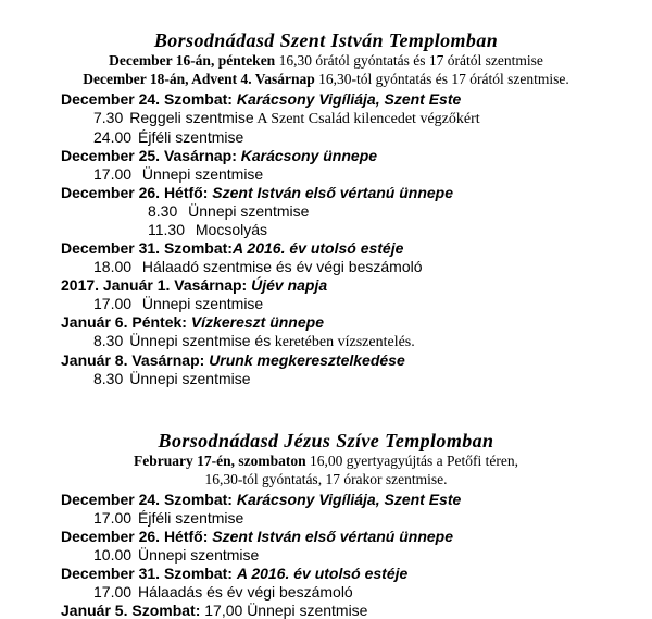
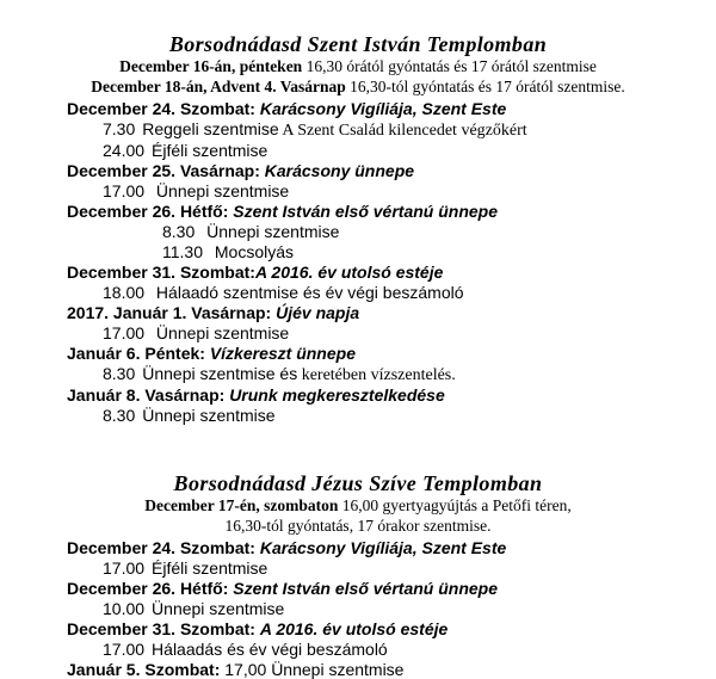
  Borsodnádasd Szent István Templomban
  December 16-án, pénteken 16,30 órától gyóntatás és 17 órától szentmise
  December 18-án, Advent 4. Vasárnap 16,30-tól gyóntatás és 17 órától szentmise.
  December 24. Szombat: Karácsony Vigíliája, Szent Este
  7.30 Reggeli szentmise A Szent Család kilencedet végzőkért
  24.00 Éjféli szentmise
  December 25. Vasárnap: Karácsony ünnepe
  17.00 Ünnepi szentmise
  December 26. Hétfő: Szent István első vértanú ünnepe
  8.30 Ünnepi szentmise
  11.30 Mocsolyás
  December 31. Szombat:A 2016. év utolsó estéje
  18.00 Hálaadó szentmise és év végi beszámoló
  2017. Január 1. Vasárnap: Újév napja
  17.00 Ünnepi szentmise
  Január 6. Péntek: Vízkereszt ünnepe
  8.30 Ünnepi szentmise és keretében vízszentelés.
  Január 8. Vasárnap: Urunk megkeresztelkedése
  8.30 Ünnepi szentmise
  Borsodnádasd Jézus Szíve Templomban
- February 17-én, szombaton 16,00 gyertyagyújtás a Petőfi téren,
+ December 17-én, szombaton 16,00 gyertyagyújtás a Petőfi téren,
  16,30-tól gyóntatás, 17 órakor szentmise.
  December 24. Szombat: Karácsony Vigíliája, Szent Este
  17.00 Éjféli szentmise
  December 26. Hétfő: Szent István első vértanú ünnepe
  10.00 Ünnepi szentmise
  December 31. Szombat: A 2016. év utolsó estéje
  17.00 Hálaadás és év végi beszámoló
  Január 5. Szombat: 17,00 Ünnepi szentmise
